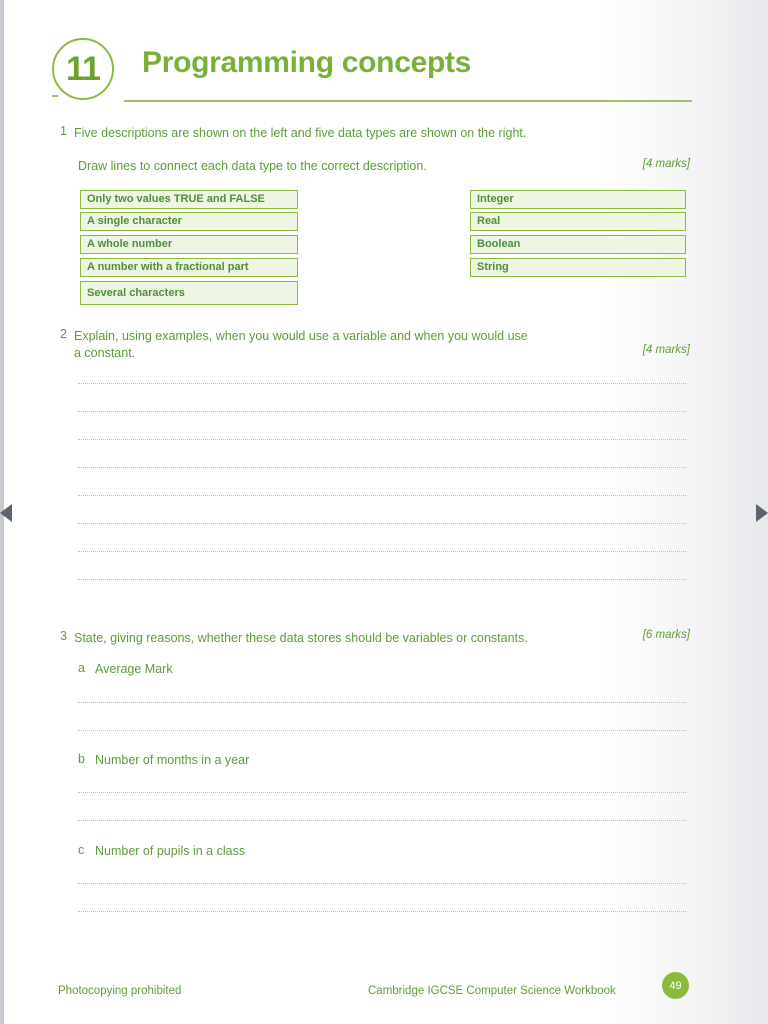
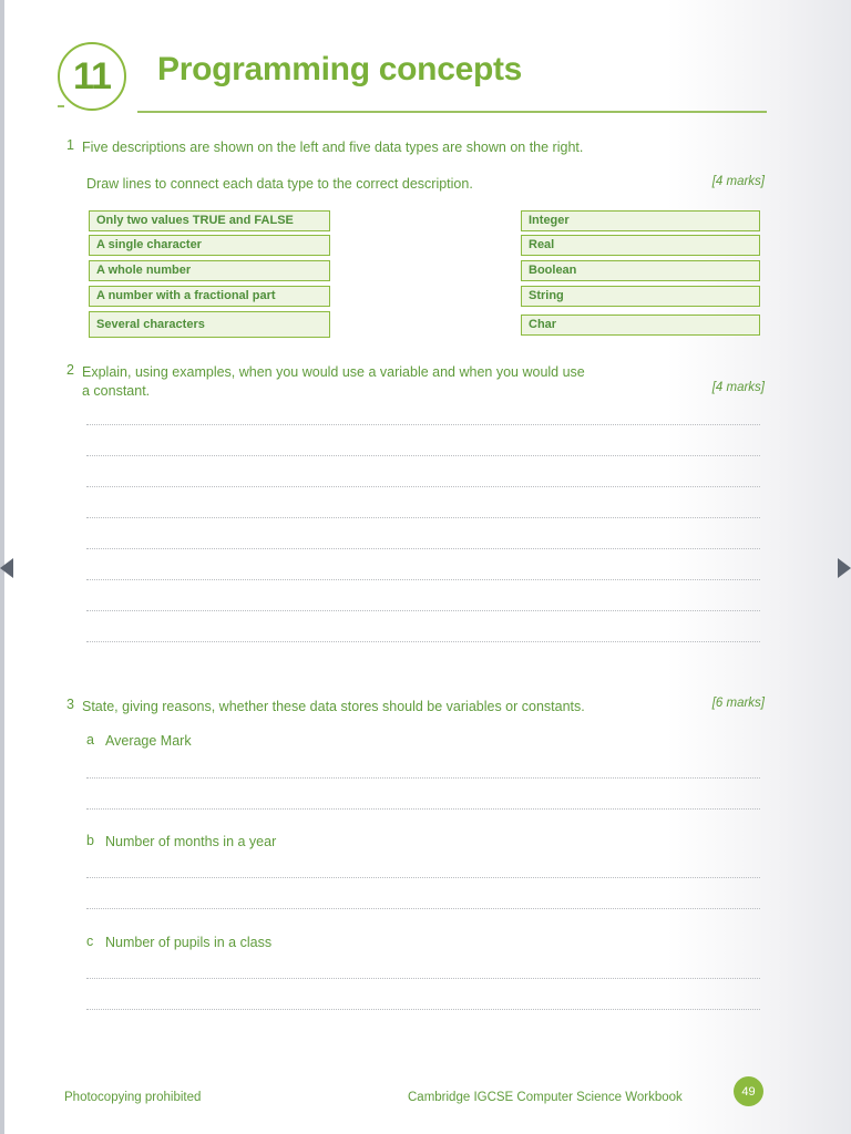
  11
  Programming concepts
  1
  Five descriptions are shown on the left and five data types are shown on the right.
  Draw lines to connect each data type to the correct description.
  [4 marks]
  Only two values TRUE and FALSE
  A single character
  A whole number
  A number with a fractional part
  Several characters
  Integer
  Real
  Boolean
  String
+ Char
  2
  Explain, using examples, when you would use a variable and when you would use
  a constant.
  [4 marks]
  3
  State, giving reasons, whether these data stores should be variables or constants.
  [6 marks]
  a
  Average Mark
  b
  Number of months in a year
  c
  Number of pupils in a class
  Photocopying prohibited
  Cambridge IGCSE Computer Science Workbook
  49
